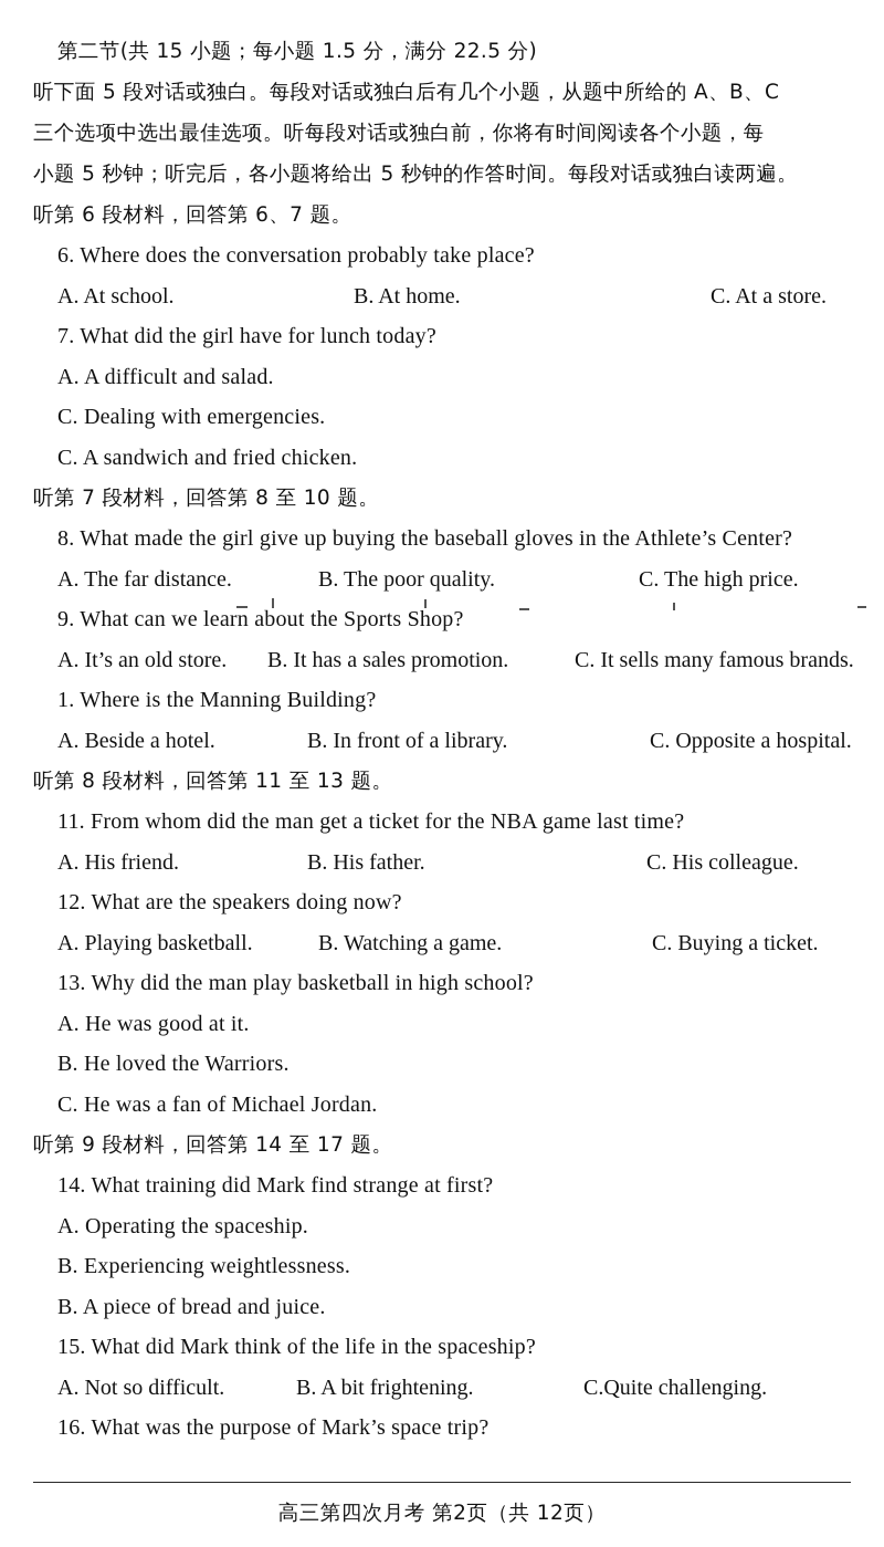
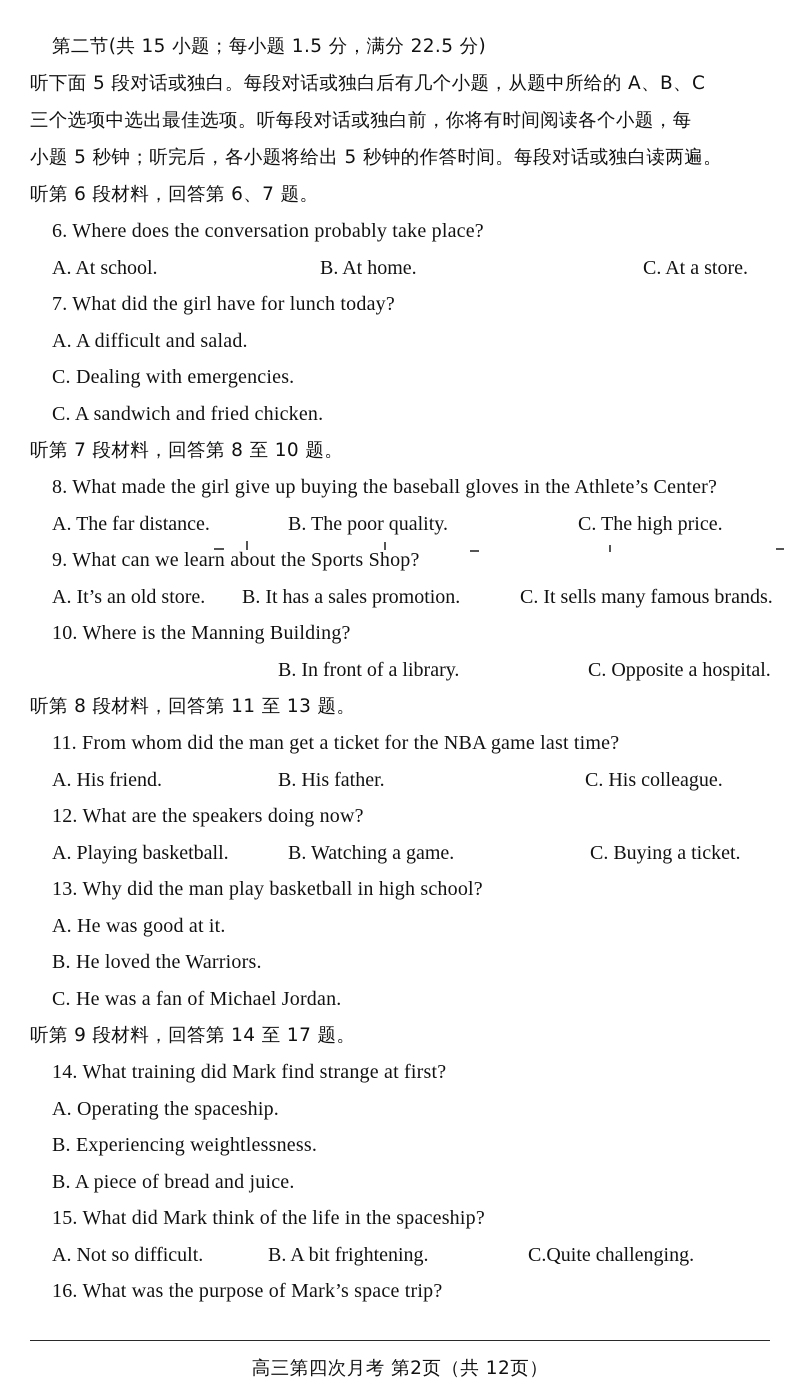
  第二节(共 15 小题；每小题 1.5 分，满分 22.5 分)
  听下面 5 段对话或独白。每段对话或独白后有几个小题，从题中所给的 A、B、C
  三个选项中选出最佳选项。听每段对话或独白前，你将有时间阅读各个小题，每
  小题 5 秒钟；听完后，各小题将给出 5 秒钟的作答时间。每段对话或独白读两遍。
  听第 6 段材料，回答第 6、7 题。
  6. Where does the conversation probably take place?
  A. At school.
  B. At home.
  C. At a store.
  7. What did the girl have for lunch today?
  A. A difficult and salad.
  C. Dealing with emergencies.
  C. A sandwich and fried chicken.
  听第 7 段材料，回答第 8 至 10 题。
  8. What made the girl give up buying the baseball gloves in the Athlete’s Center?
  A. The far distance.
  B. The poor quality.
  C. The high price.
  9. What can we learn about the Sports Shop?
  A. It’s an old store.
  B. It has a sales promotion.
  C. It sells many famous brands.
- 1. Where is the Manning Building?
+ 10. Where is the Manning Building?
- A. Beside a hotel.
  B. In front of a library.
  C. Opposite a hospital.
  听第 8 段材料，回答第 11 至 13 题。
  11. From whom did the man get a ticket for the NBA game last time?
  A. His friend.
  B. His father.
  C. His colleague.
  12. What are the speakers doing now?
  A. Playing basketball.
  B. Watching a game.
  C. Buying a ticket.
  13. Why did the man play basketball in high school?
  A. He was good at it.
  B. He loved the Warriors.
  C. He was a fan of Michael Jordan.
  听第 9 段材料，回答第 14 至 17 题。
  14. What training did Mark find strange at first?
  A. Operating the spaceship.
  B. Experiencing weightlessness.
  B. A piece of bread and juice.
  15. What did Mark think of the life in the spaceship?
  A. Not so difficult.
  B. A bit frightening.
  C.Quite challenging.
  16. What was the purpose of Mark’s space trip?
  高三第四次月考 第2页（共 12页）
